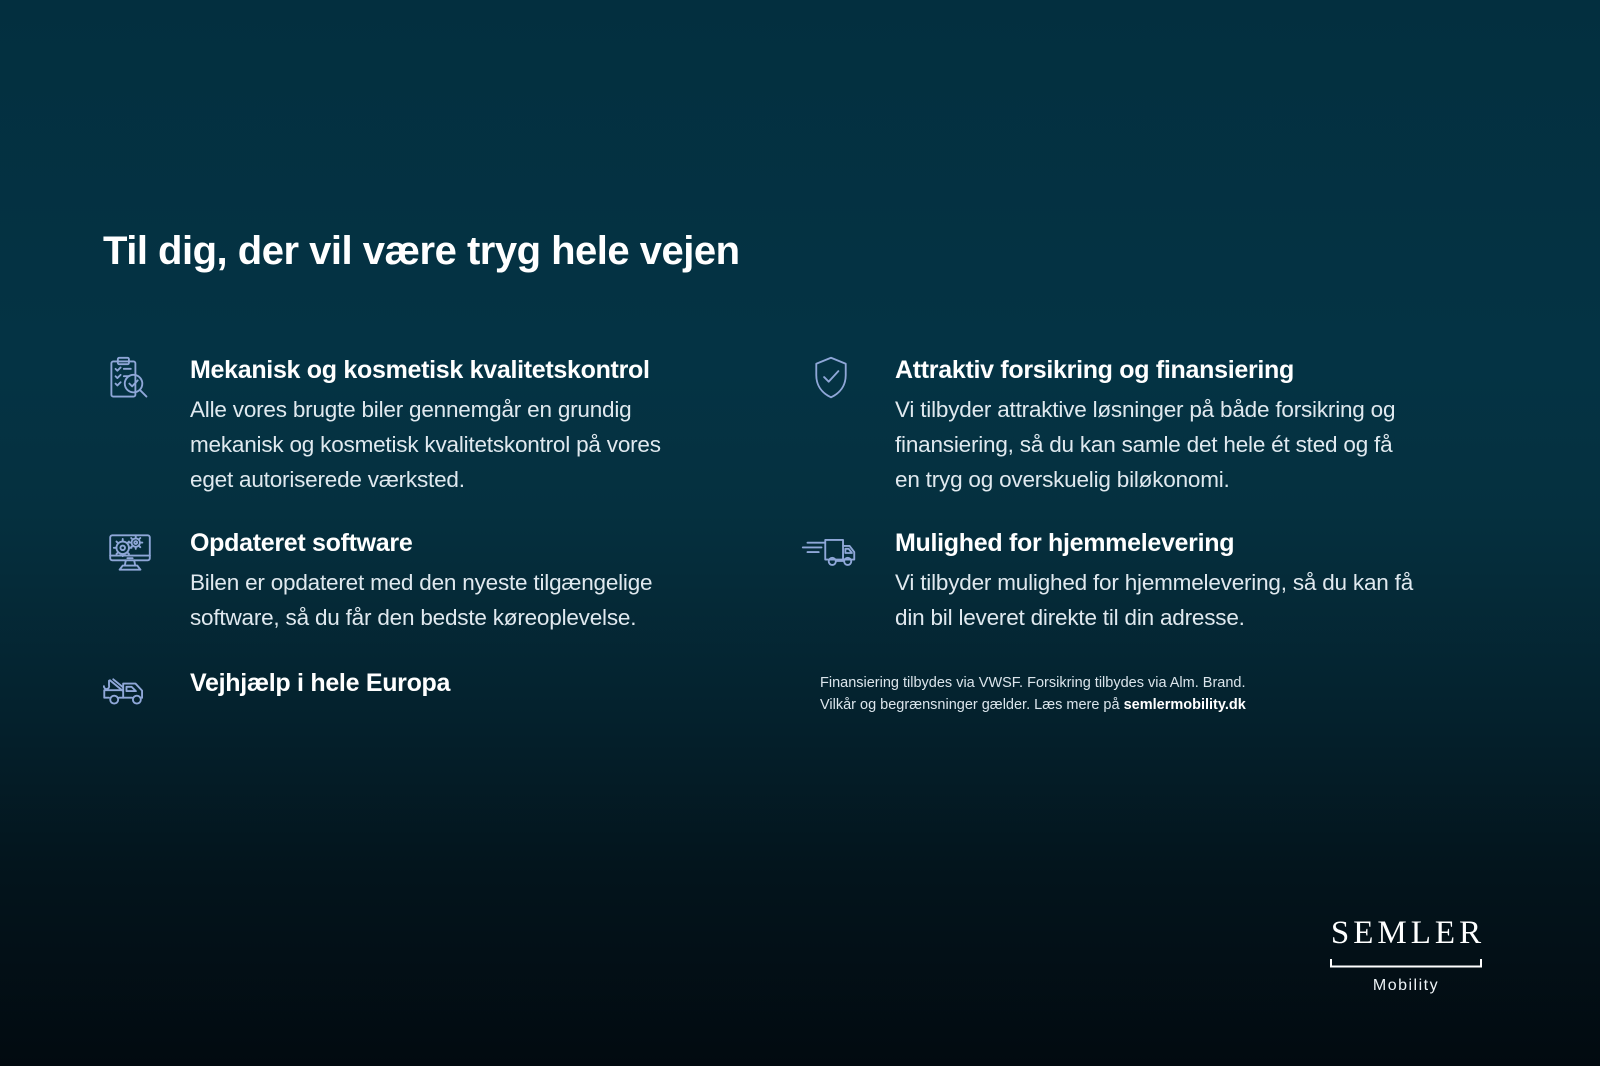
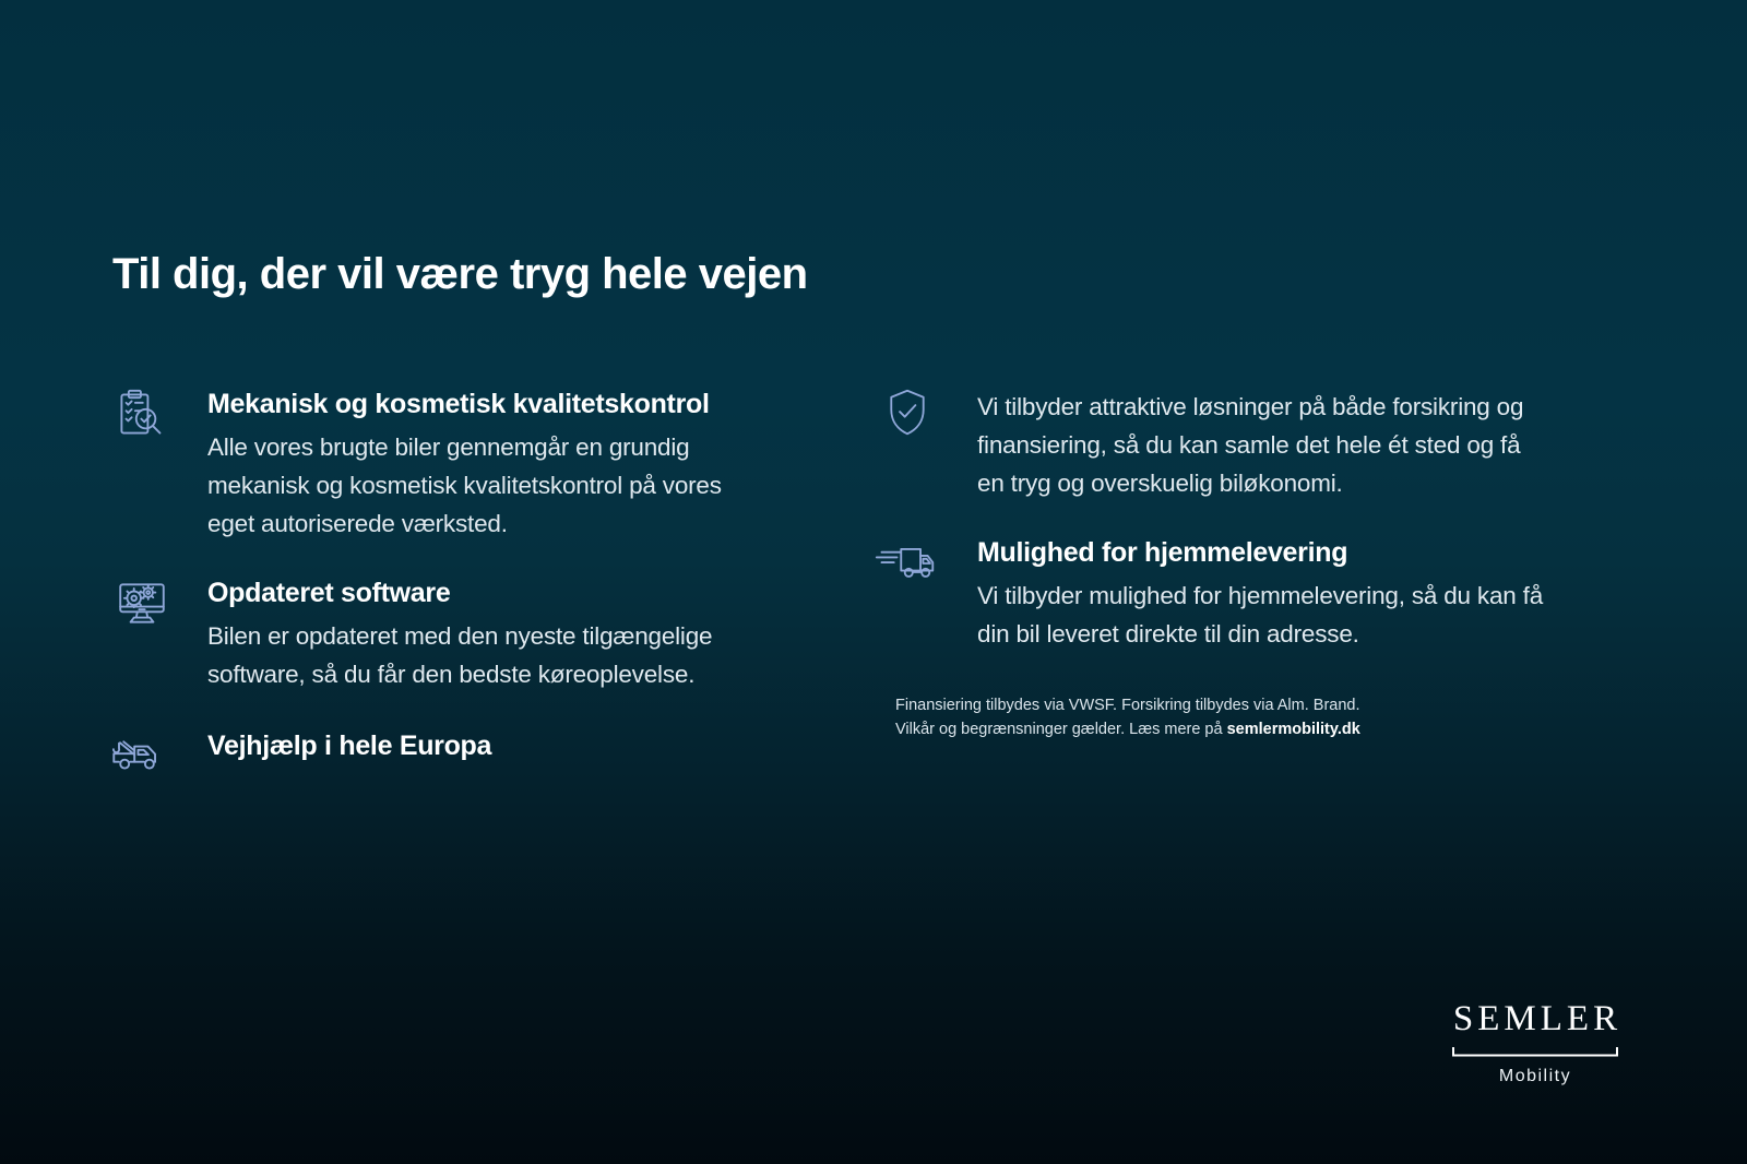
  Til dig, der vil være tryg hele vejen
  Mekanisk og kosmetisk kvalitetskontrol
  Alle vores brugte biler gennemgår en grundig
  mekanisk og kosmetisk kvalitetskontrol på vores
  eget autoriserede værksted.
  Opdateret software
  Bilen er opdateret med den nyeste tilgængelige
  software, så du får den bedste køreoplevelse.
  Vejhjælp i hele Europa
- Attraktiv forsikring og finansiering
  Vi tilbyder attraktive løsninger på både forsikring og
  finansiering, så du kan samle det hele ét sted og få
  en tryg og overskuelig biløkonomi.
  Mulighed for hjemmelevering
  Vi tilbyder mulighed for hjemmelevering, så du kan få
  din bil leveret direkte til din adresse.
  Finansiering tilbydes via VWSF. Forsikring tilbydes via Alm. Brand.
  Vilkår og begrænsninger gælder. Læs mere på semlermobility.dk
  SEMLER
  Mobility
